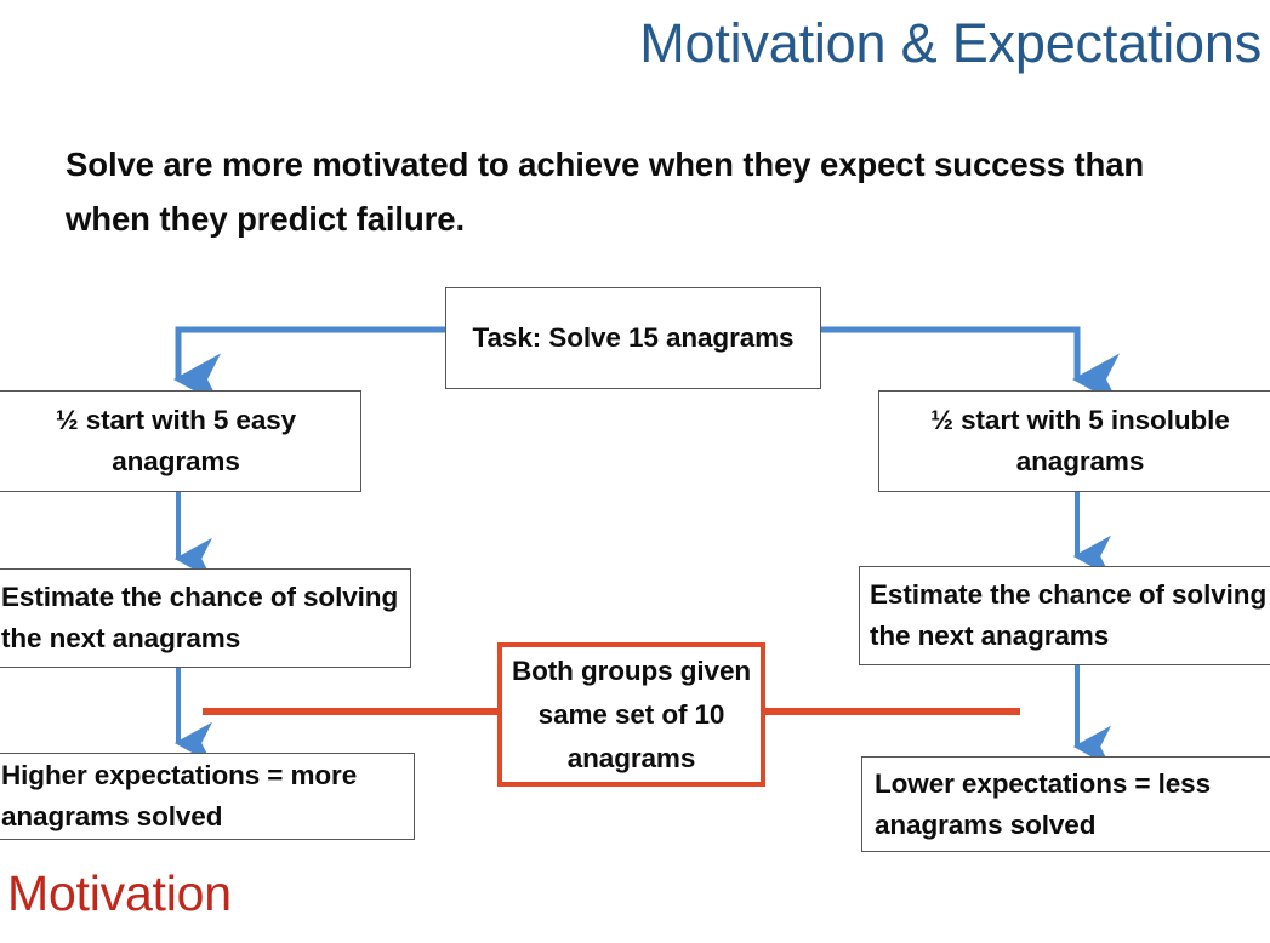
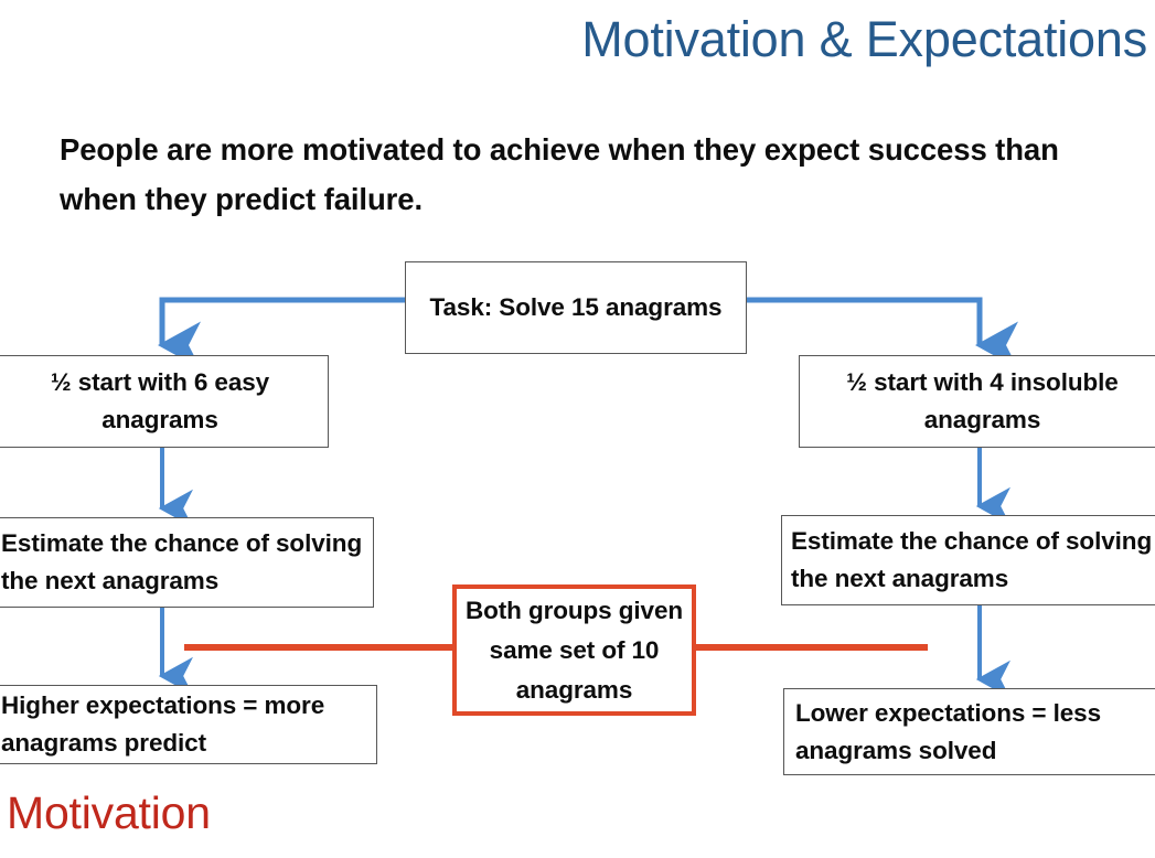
  Motivation & Expectations
- Solve are more motivated to achieve when they expect success than when they predict failure.
+ People are more motivated to achieve when they expect success than when they predict failure.
  Task: Solve 15 anagrams
- ½ start with 5 easy anagrams
+ ½ start with 6 easy anagrams
- ½ start with 5 insoluble anagrams
+ ½ start with 4 insoluble anagrams
  Estimate the chance of solving the next anagrams
  Estimate the chance of solving the next anagrams
  Both groups given same set of 10 anagrams
- Higher expectations = more anagrams solved
+ Higher expectations = more anagrams predict
  Lower expectations = less anagrams solved
  Motivation
